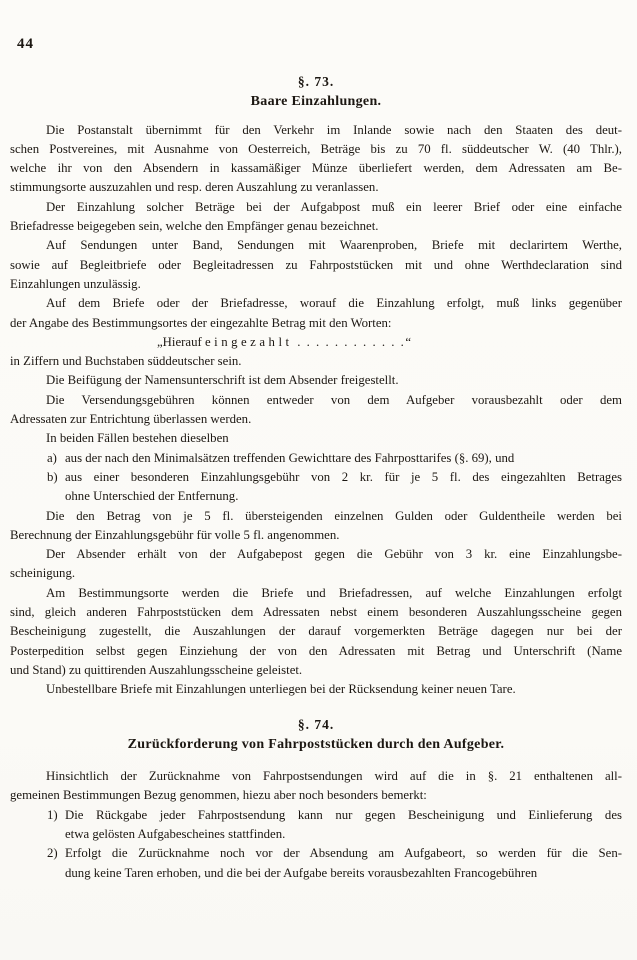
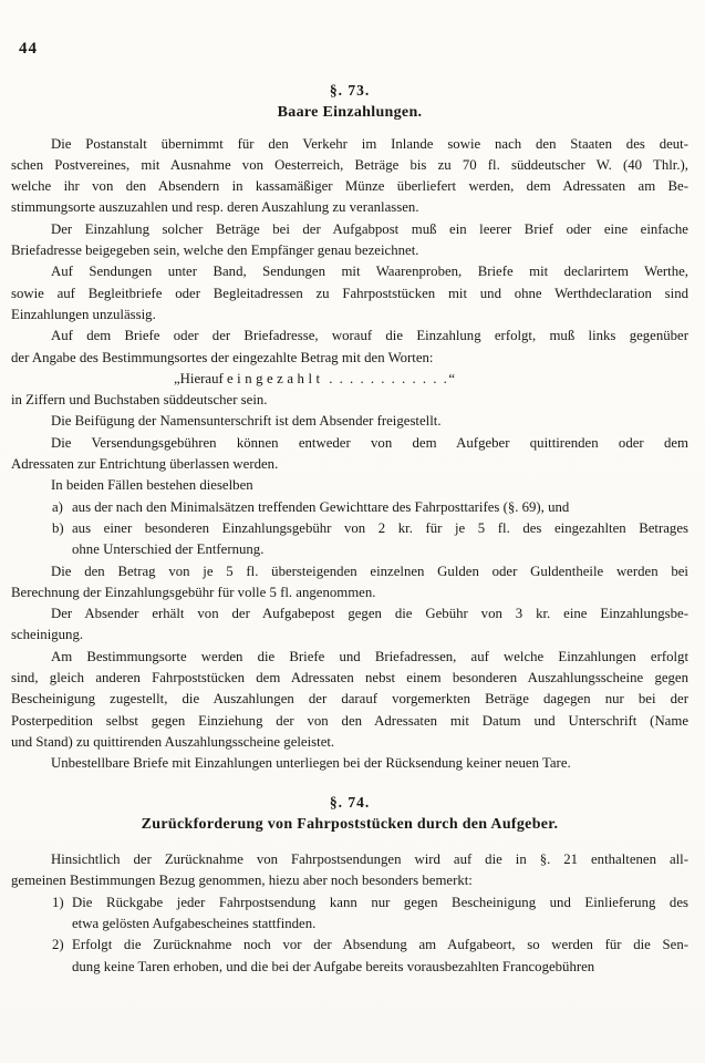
  44
  §. 73.
  Baare Einzahlungen.
  Die Postanstalt übernimmt für den Verkehr im Inlande sowie nach den Staaten des deut-
  schen Postvereines, mit Ausnahme von Oesterreich, Beträge bis zu 70 fl. süddeutscher W. (40 Thlr.),
  welche ihr von den Absendern in kassamäßiger Münze überliefert werden, dem Adressaten am Be-
  stimmungsorte auszuzahlen und resp. deren Auszahlung zu veranlassen.
  Der Einzahlung solcher Beträge bei der Aufgabpost muß ein leerer Brief oder eine einfache
  Briefadresse beigegeben sein, welche den Empfänger genau bezeichnet.
  Auf Sendungen unter Band, Sendungen mit Waarenproben, Briefe mit declarirtem Werthe,
  sowie auf Begleitbriefe oder Begleitadressen zu Fahrpoststücken mit und ohne Werthdeclaration sind
  Einzahlungen unzulässig.
  Auf dem Briefe oder der Briefadresse, worauf die Einzahlung erfolgt, muß links gegenüber
  der Angabe des Bestimmungsortes der eingezahlte Betrag mit den Worten:
  „Hierauf eingezahlt . . . . . . . . . . . .“
  in Ziffern und Buchstaben süddeutscher sein.
  Die Beifügung der Namensunterschrift ist dem Absender freigestellt.
- Die Versendungsgebühren können entweder von dem Aufgeber vorausbezahlt oder dem
+ Die Versendungsgebühren können entweder von dem Aufgeber quittirenden oder dem
  Adressaten zur Entrichtung überlassen werden.
  In beiden Fällen bestehen dieselben
  a)
  aus der nach den Minimalsätzen treffenden Gewichttare des Fahrposttarifes (§. 69), und
  b)
  aus einer besonderen Einzahlungsgebühr von 2 kr. für je 5 fl. des eingezahlten Betrages
  ohne Unterschied der Entfernung.
  Die den Betrag von je 5 fl. übersteigenden einzelnen Gulden oder Guldentheile werden bei
  Berechnung der Einzahlungsgebühr für volle 5 fl. angenommen.
  Der Absender erhält von der Aufgabepost gegen die Gebühr von 3 kr. eine Einzahlungsbe-
  scheinigung.
  Am Bestimmungsorte werden die Briefe und Briefadressen, auf welche Einzahlungen erfolgt
  sind, gleich anderen Fahrpoststücken dem Adressaten nebst einem besonderen Auszahlungsscheine gegen
  Bescheinigung zugestellt, die Auszahlungen der darauf vorgemerkten Beträge dagegen nur bei der
- Posterpedition selbst gegen Einziehung der von den Adressaten mit Betrag und Unterschrift (Name
+ Posterpedition selbst gegen Einziehung der von den Adressaten mit Datum und Unterschrift (Name
  und Stand) zu quittirenden Auszahlungsscheine geleistet.
  Unbestellbare Briefe mit Einzahlungen unterliegen bei der Rücksendung keiner neuen Tare.
  §. 74.
  Zurückforderung von Fahrpoststücken durch den Aufgeber.
  Hinsichtlich der Zurücknahme von Fahrpostsendungen wird auf die in §. 21 enthaltenen all-
  gemeinen Bestimmungen Bezug genommen, hiezu aber noch besonders bemerkt:
  1)
  Die Rückgabe jeder Fahrpostsendung kann nur gegen Bescheinigung und Einlieferung des
  etwa gelösten Aufgabescheines stattfinden.
  2)
  Erfolgt die Zurücknahme noch vor der Absendung am Aufgabeort, so werden für die Sen-
  dung keine Taren erhoben, und die bei der Aufgabe bereits vorausbezahlten Francogebühren
